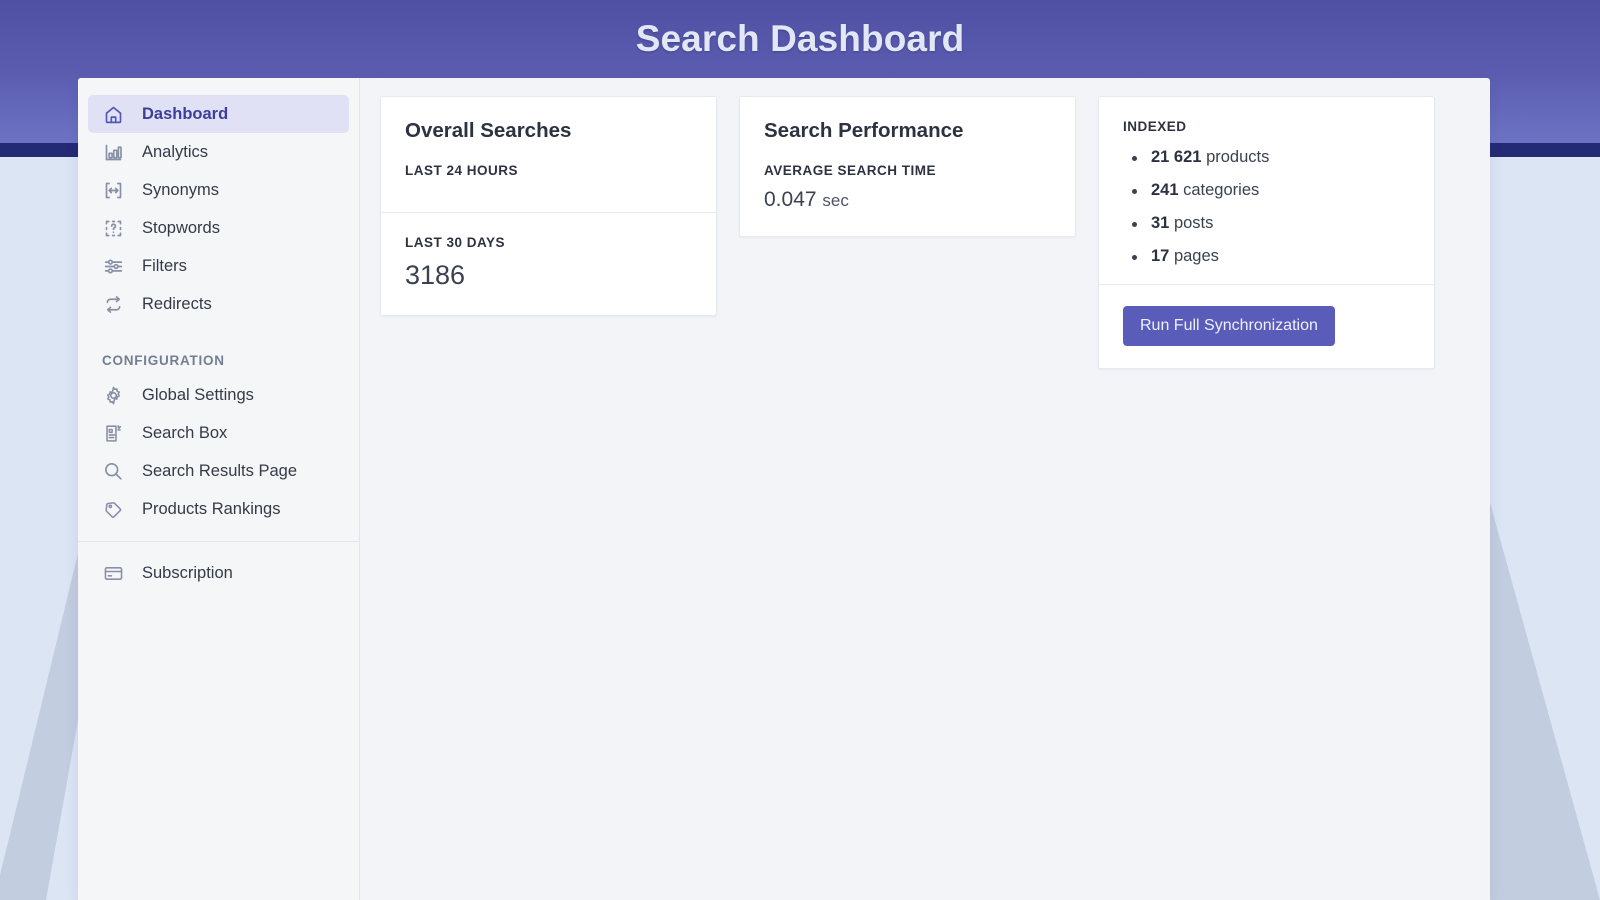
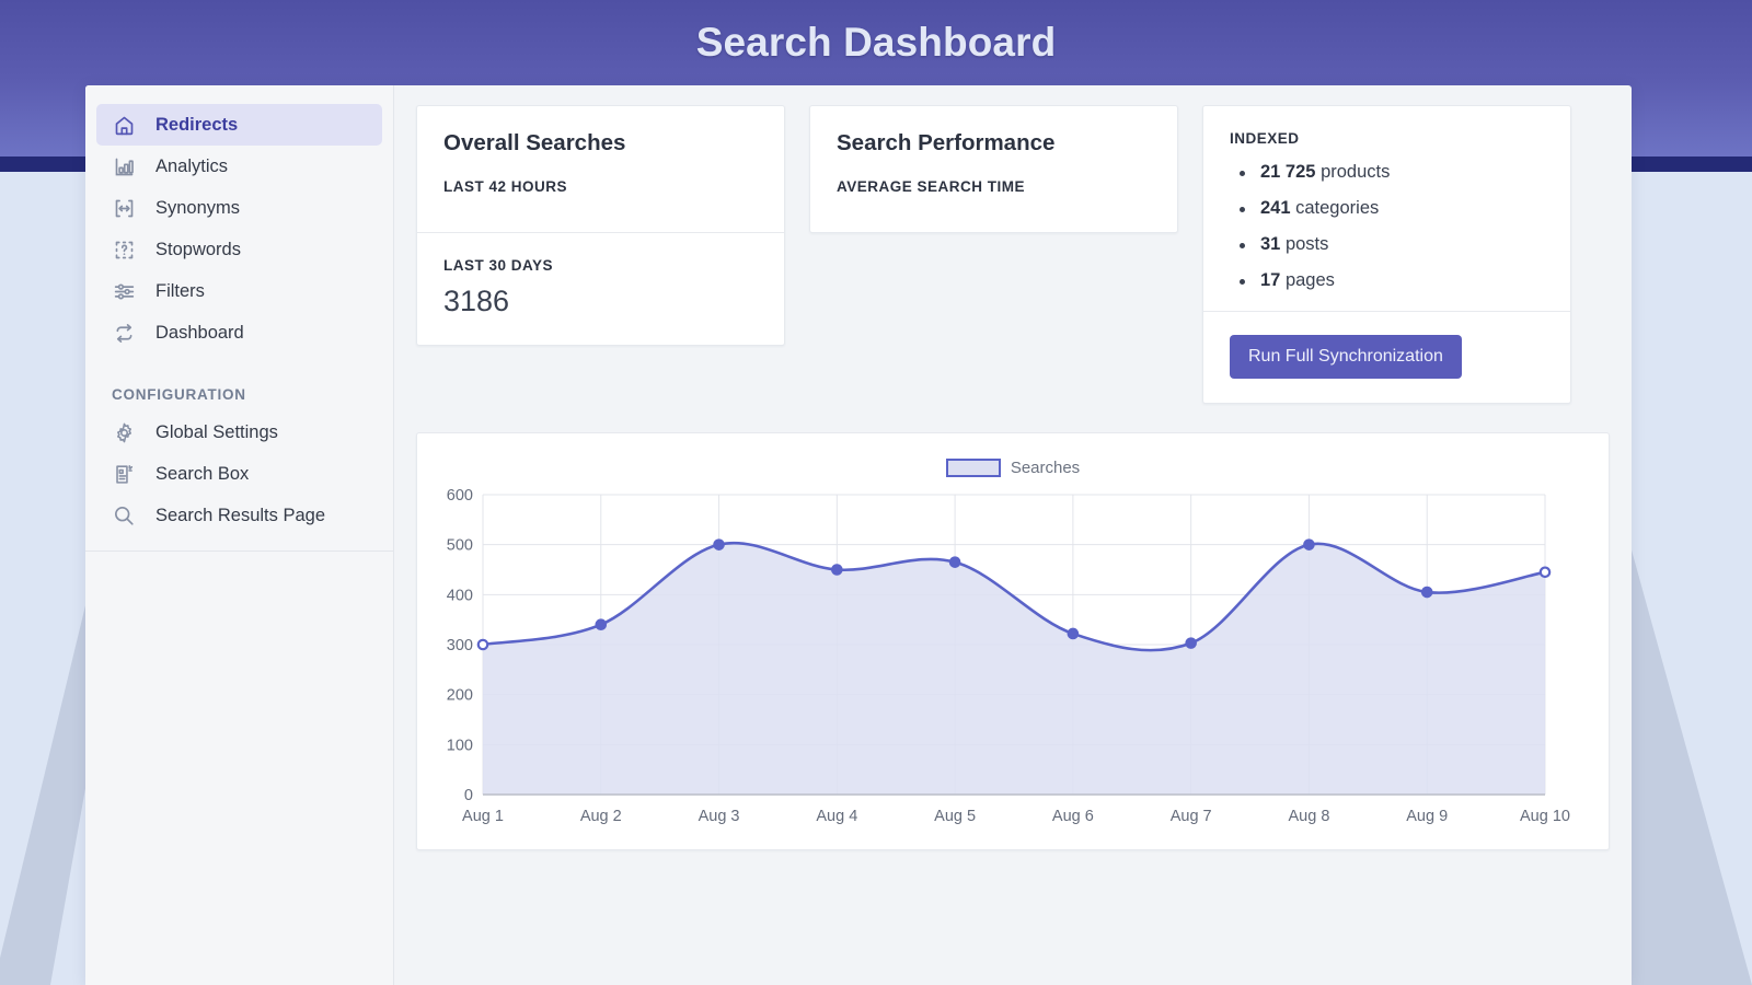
  Search Dashboard
- Dashboard
+ Redirects
  Analytics
  Synonyms
  Stopwords
  Filters
- Redirects
+ Dashboard
  CONFIGURATION
  Global Settings
  Search Box
  Search Results Page
- Products Rankings
- Subscription
  Overall Searches
- LAST 24 HOURS
+ LAST 42 HOURS
  LAST 30 DAYS
  3186
  Search Performance
  AVERAGE SEARCH TIME
- 0.047 sec
  INDEXED
- 21 621 products
+ 21 725 products
  241 categories
  31 posts
  17 pages
  Run Full Synchronization
+ Searches
+ 0
+ 100
+ 200
+ 300
+ 400
+ 500
+ 600
+ Aug 1
+ Aug 2
+ Aug 3
+ Aug 4
+ Aug 5
+ Aug 6
+ Aug 7
+ Aug 8
+ Aug 9
+ Aug 10
